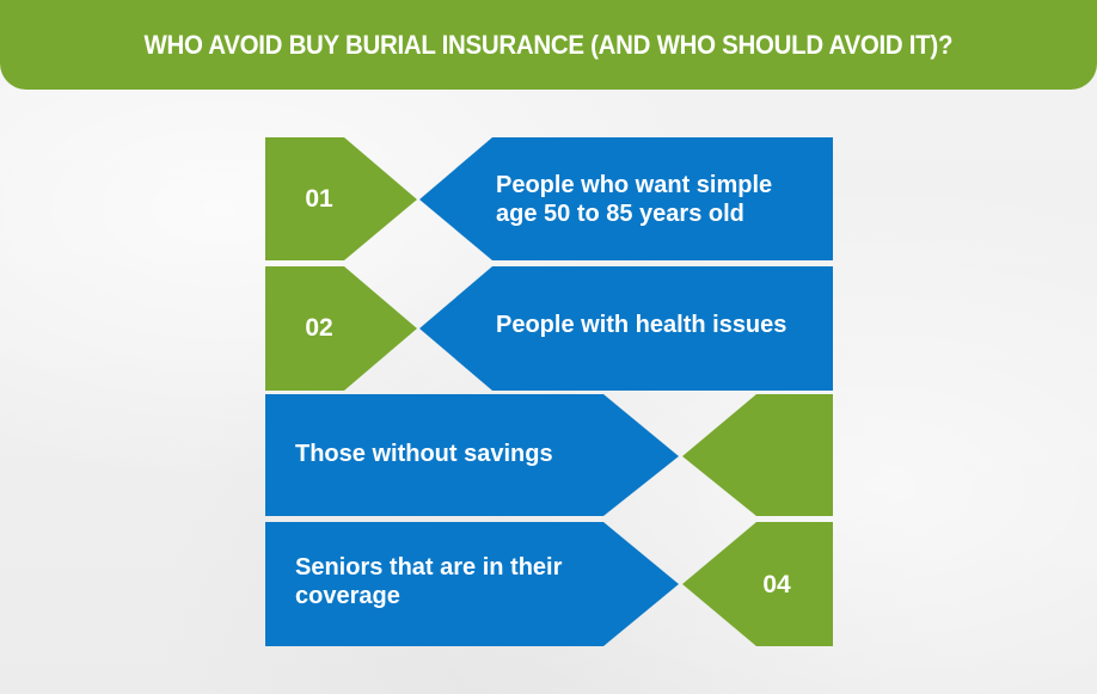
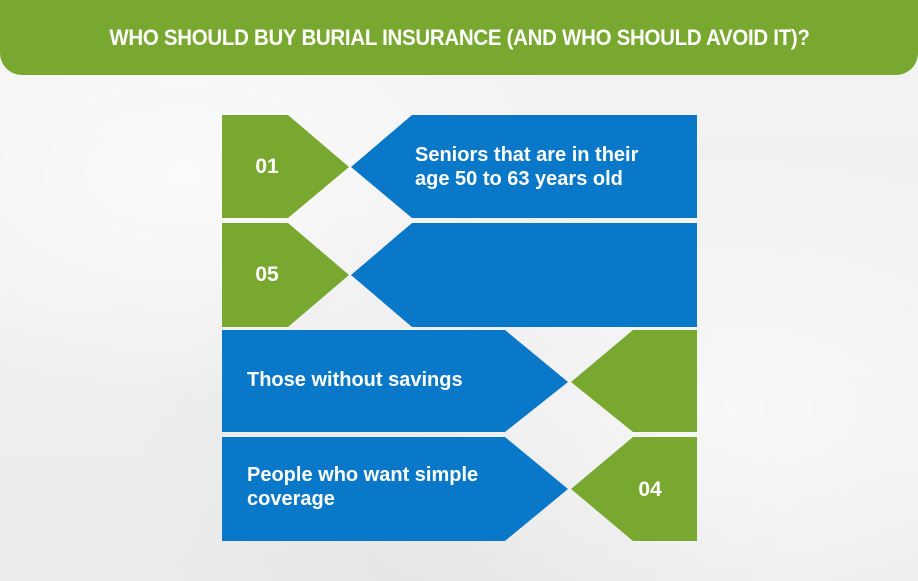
- WHO AVOID BUY BURIAL INSURANCE (AND WHO SHOULD AVOID IT)?
+ WHO SHOULD BUY BURIAL INSURANCE (AND WHO SHOULD AVOID IT)?
  01
- People who want simple
+ Seniors that are in their
- age 50 to 85 years old
+ age 50 to 63 years old
- 02
+ 05
- People with health issues
  Those without savings
- Seniors that are in their
+ People who want simple
  coverage
  04
